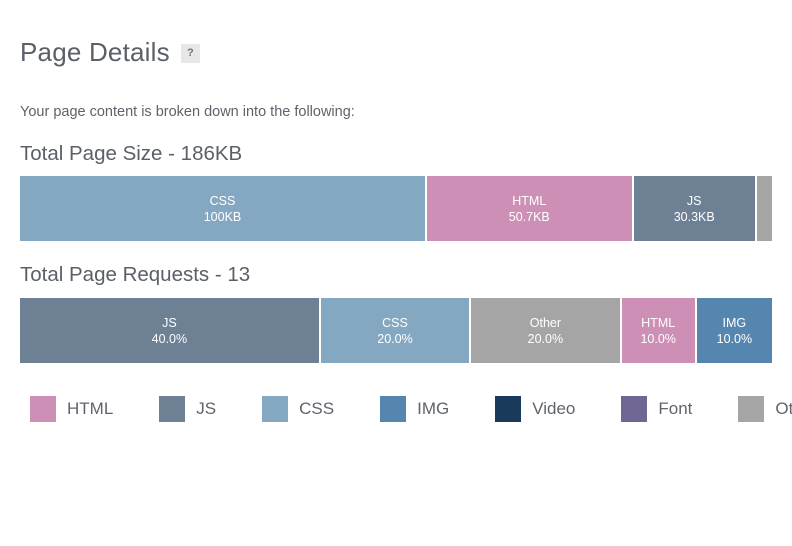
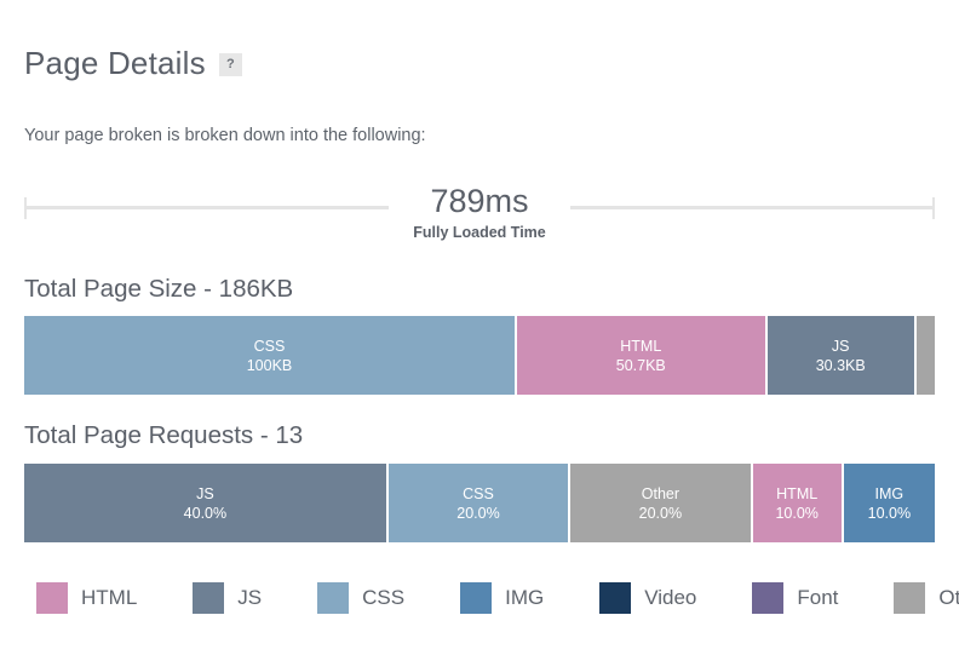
  Page Details
  ?
- Your page content is broken down into the following:
+ Your page broken is broken down into the following:
+ 789ms
+ Fully Loaded Time
  Total Page Size - 186KB
  CSS
  100KB
  HTML
  50.7KB
  JS
  30.3KB
  Total Page Requests - 13
  JS
  40.0%
  CSS
  20.0%
  Other
  20.0%
  HTML
  10.0%
  IMG
  10.0%
  HTML
  JS
  CSS
  IMG
  Video
  Font
